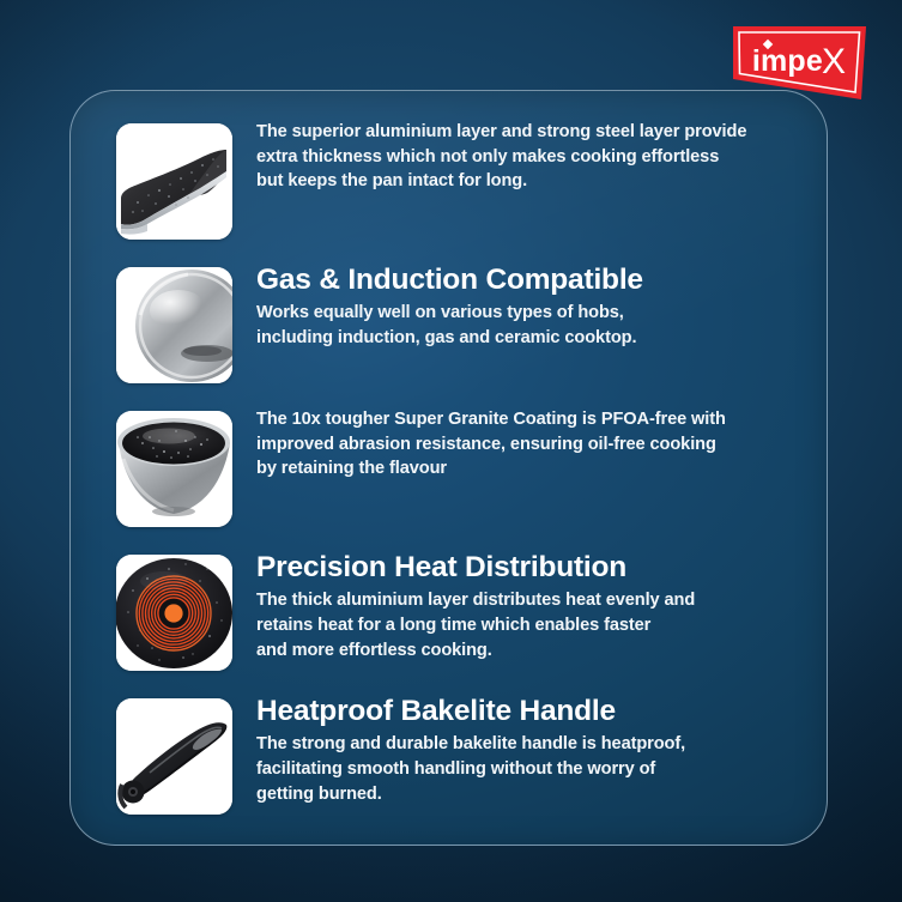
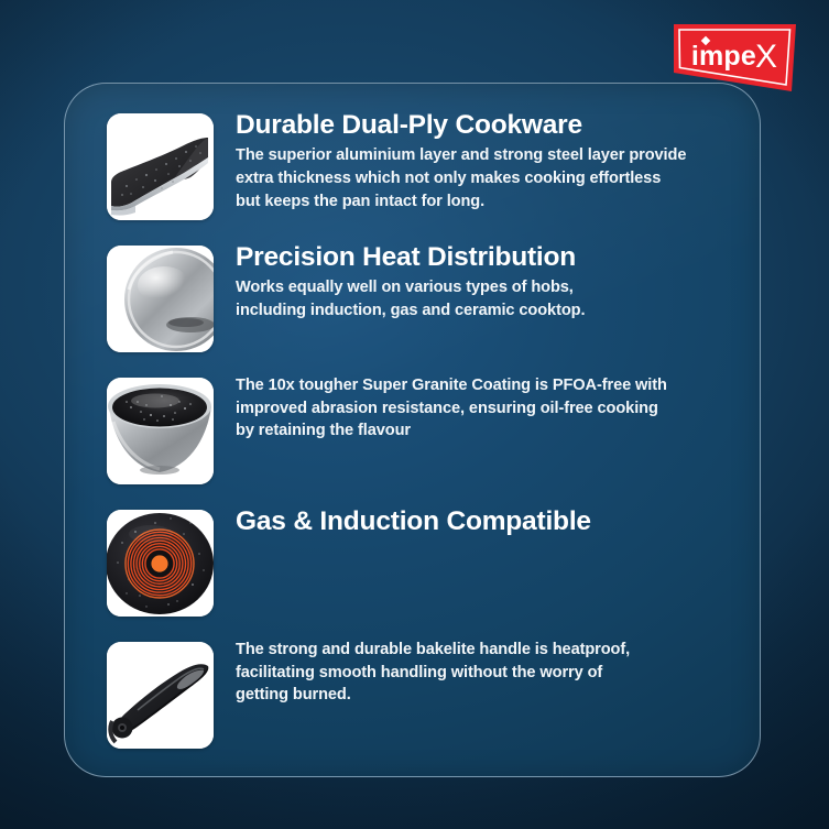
+ Durable Dual-Ply Cookware
  The superior aluminium layer and strong steel layer provide
  extra thickness which not only makes cooking effortless
  but keeps the pan intact for long.
- Gas & Induction Compatible
+ Precision Heat Distribution
  Works equally well on various types of hobs,
  including induction, gas and ceramic cooktop.
  The 10x tougher Super Granite Coating is PFOA-free with
  improved abrasion resistance, ensuring oil-free cooking
  by retaining the flavour
- Precision Heat Distribution
+ Gas & Induction Compatible
- The thick aluminium layer distributes heat evenly and
- retains heat for a long time which enables faster
- and more effortless cooking.
- Heatproof Bakelite Handle
  The strong and durable bakelite handle is heatproof,
  facilitating smooth handling without the worry of
  getting burned.
  impe
  X
